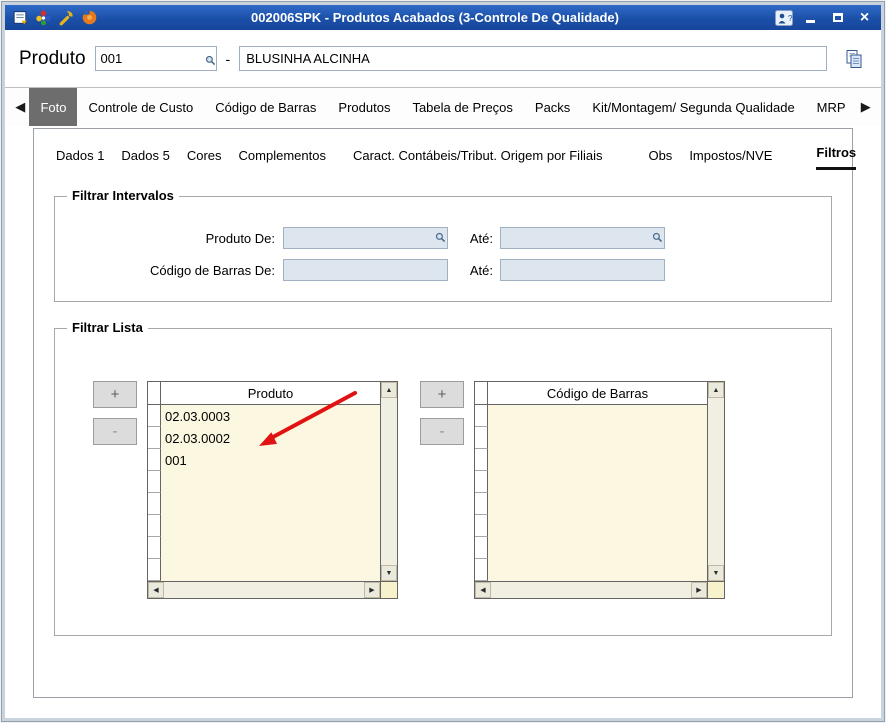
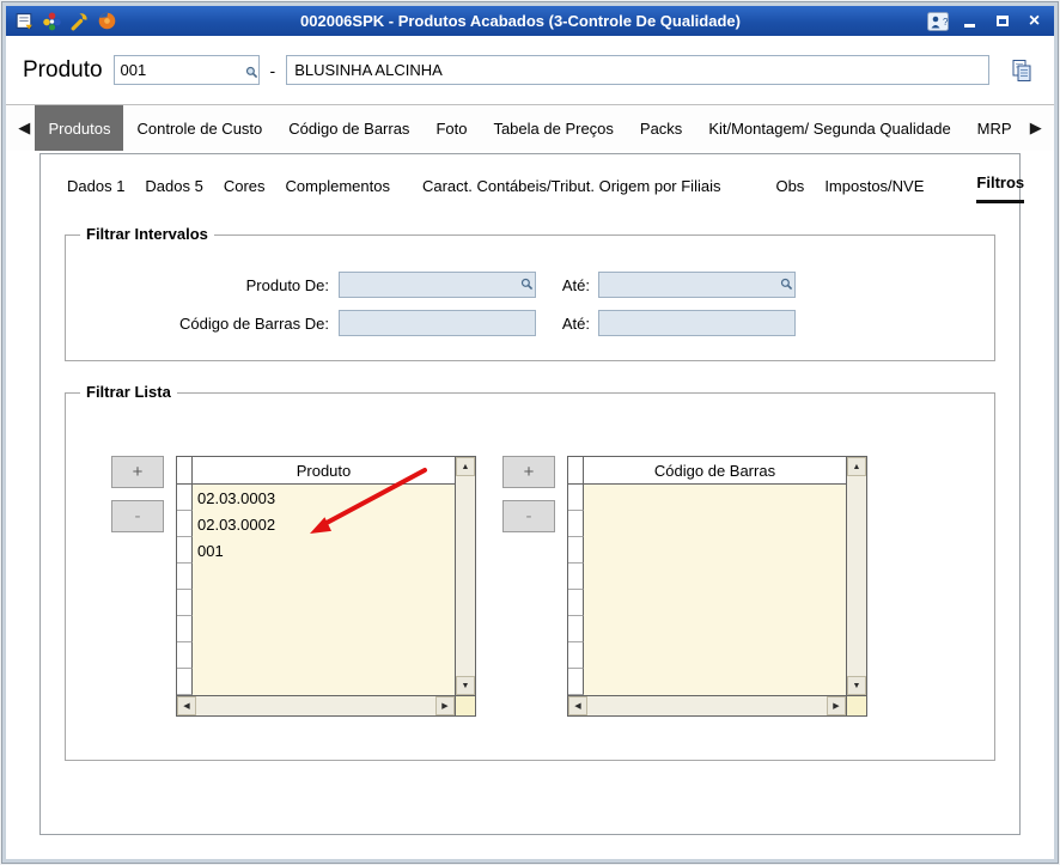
  002006SPK - Produtos Acabados (3-Controle De Qualidade)
  ?
  ×
  Produto
  001
  -
  BLUSINHA ALCINHA
  ◀
- Foto
+ Produtos
  Controle de Custo
  Código de Barras
- Produtos
+ Foto
  Tabela de Preços
  Packs
  Kit/Montagem/ Segunda Qualidade
  MRP
  ▶
  Dados 1
  Dados 5
  Cores
  Complementos
  Caract. Contábeis/Tribut. Origem por Filiais
  Obs
  Impostos/NVE
  Filtros
  Filtrar Intervalos
  Produto De:
  Até:
  Código de Barras De:
  Até:
  Filtrar Lista
  +
  -
  Produto
  02.03.0003
  02.03.0002
  001
  +
  -
  Código de Barras
